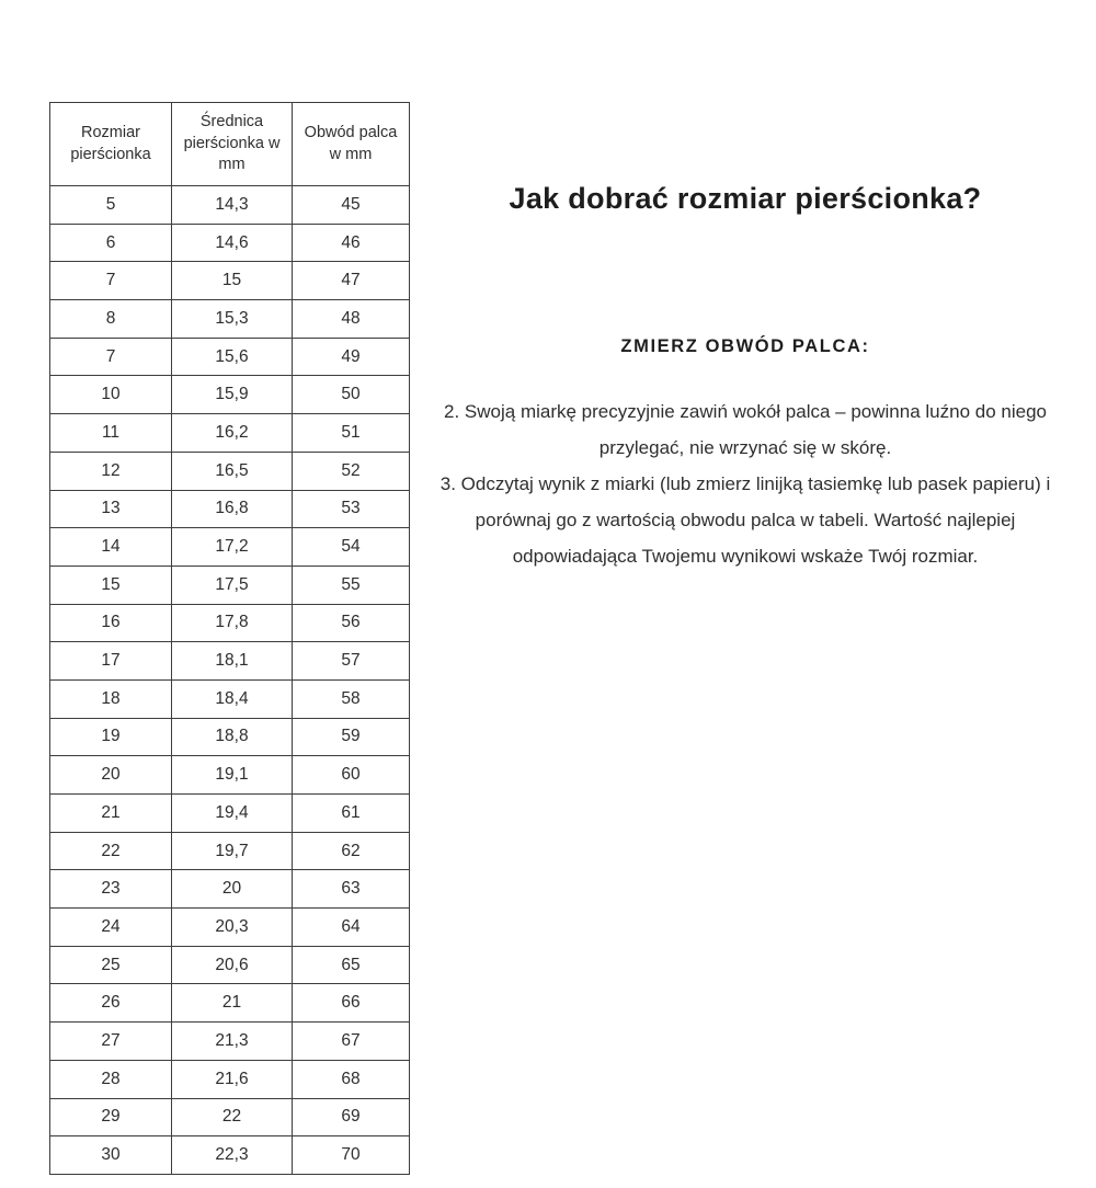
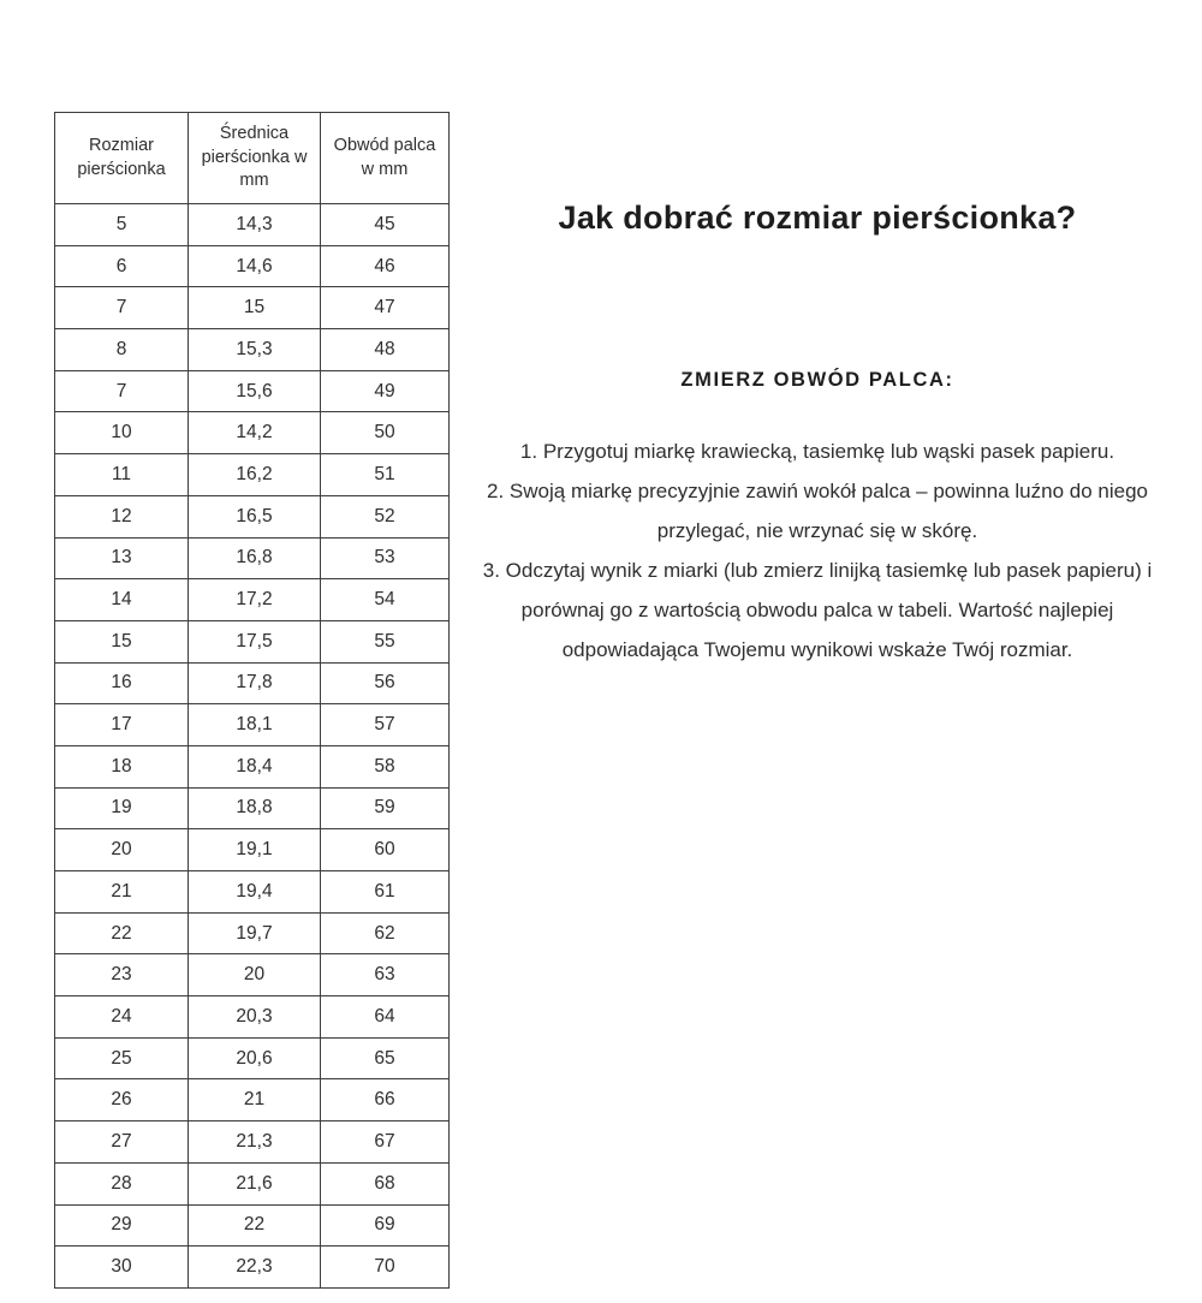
  Rozmiar pierścionka	Średnica pierścionka w mm	Obwód palca w mm
  5	14,3	45
  6	14,6	46
  7	15	47
  8	15,3	48
  7	15,6	49
- 10	15,9	50
+ 10	14,2	50
  11	16,2	51
  12	16,5	52
  13	16,8	53
  14	17,2	54
  15	17,5	55
  16	17,8	56
  17	18,1	57
  18	18,4	58
  19	18,8	59
  20	19,1	60
  21	19,4	61
  22	19,7	62
  23	20	63
  24	20,3	64
  25	20,6	65
  26	21	66
  27	21,3	67
  28	21,6	68
  29	22	69
  30	22,3	70
  Jak dobrać rozmiar pierścionka?
  ZMIERZ OBWÓD PALCA:
+ 1. Przygotuj miarkę krawiecką, tasiemkę lub wąski pasek papieru.
  2. Swoją miarkę precyzyjnie zawiń wokół palca – powinna luźno do niego przylegać, nie wrzynać się w skórę.
  3. Odczytaj wynik z miarki (lub zmierz linijką tasiemkę lub pasek papieru) i porównaj go z wartością obwodu palca w tabeli. Wartość najlepiej odpowiadająca Twojemu wynikowi wskaże Twój rozmiar.
